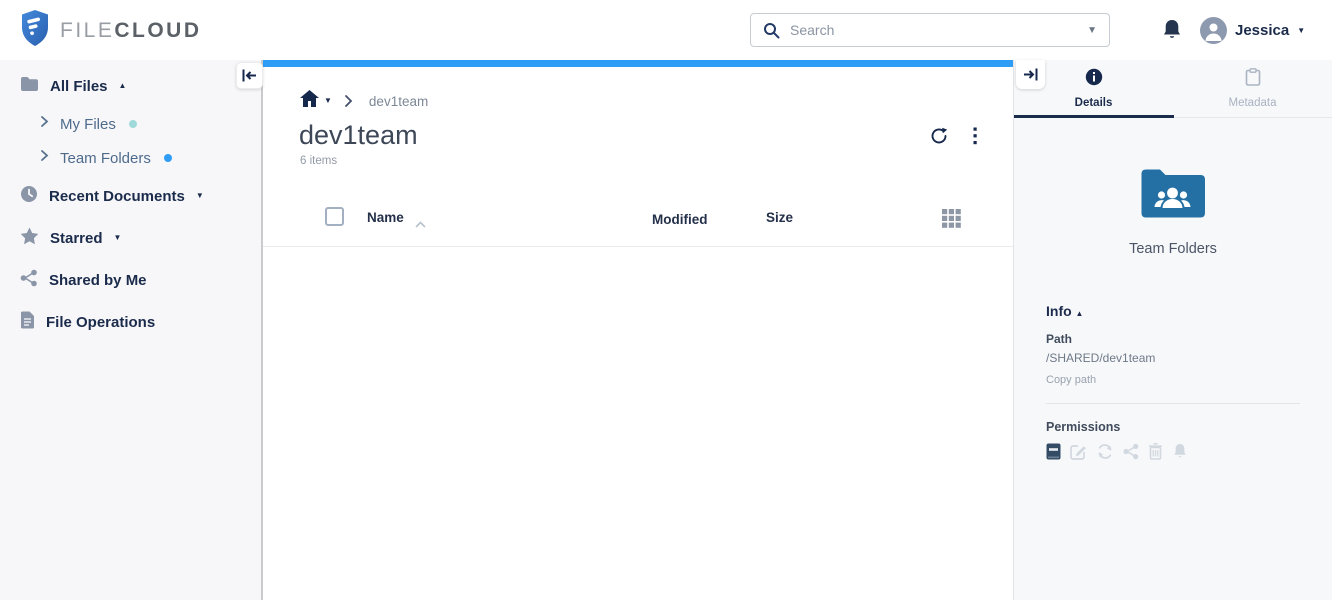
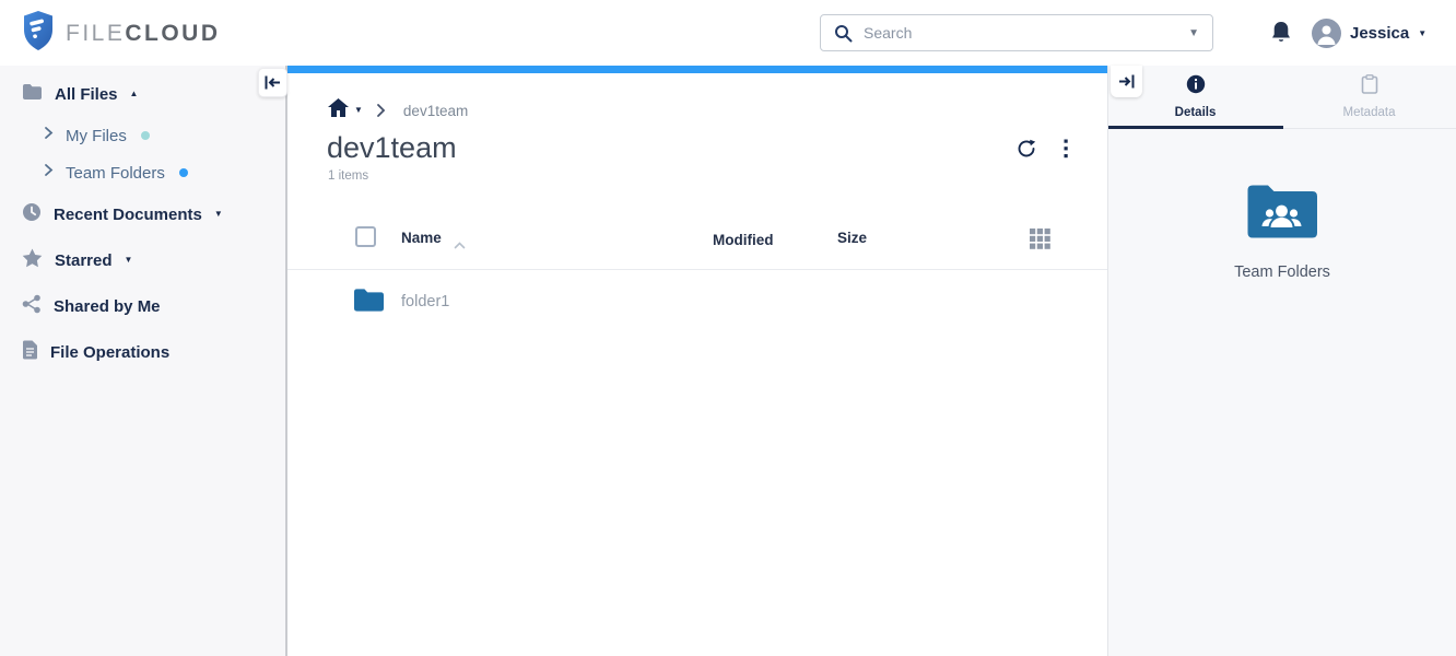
  FILECLOUD
  Search
  ▼
  Jessica
  ▼
  All Files
  ▲
  My Files
  Team Folders
  Recent Documents
  ▼
  Starred
  ▼
  Shared by Me
  File Operations
  ▼
  dev1team
  dev1team
- 6 items
+ 1 items
  Name
  Modified
  Size
+ folder1
  Details
  Metadata
  Team Folders
- Info ▲
- Path
- /SHARED/dev1team
- Copy path
- Permissions
